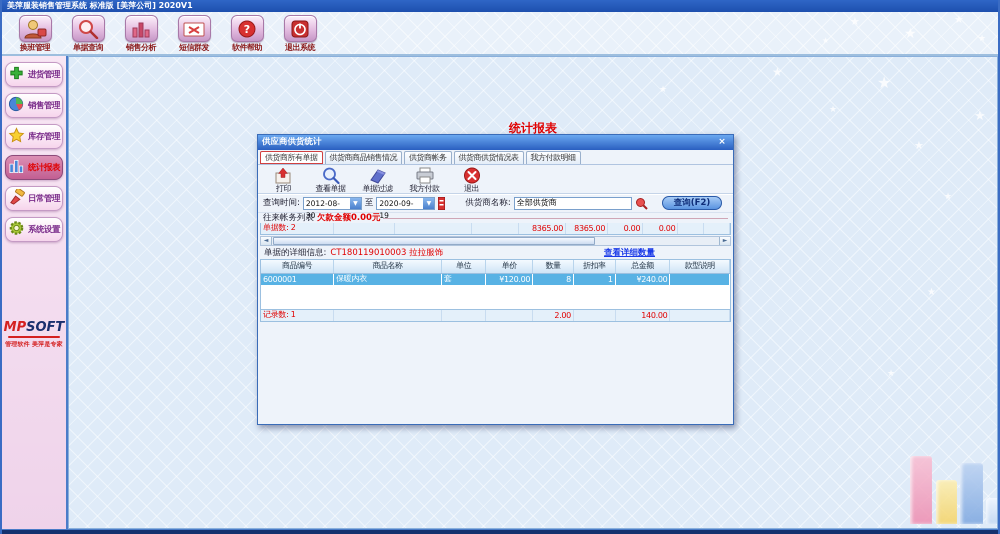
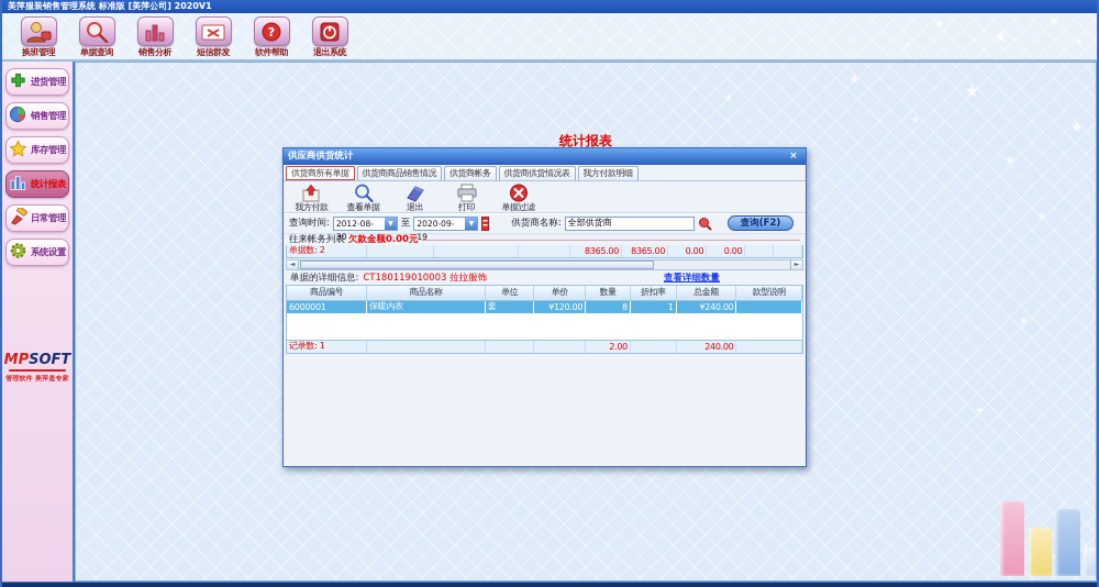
  美萍服装销售管理系统 标准版 [美萍公司] 2020V1
  换班管理
  单据查询
  销售分析
  短信群发
  ?
  软件帮助
  退出系统
  进货管理
  销售管理
  库存管理
  统计报表
  日常管理
  系统设置
  MPSOFT
  ★
  ★
  ★
  ★
  ★
  ★
  ★
  ★
  ★
  统计报表
  供应商供货统计
  ×
  供货商所有单据
  供货商商品销售情况
  供货商帐务
  供货商供货情况表
  我方付款明细
- 打印
+ 我方付款
  查看单据
- 单据过滤
+ 退出
- 我方付款
+ 打印
- 退出
+ 单据过滤
  查询时间:
  2012-08-30
  至
  2020-09-19
  供货商名称:
  全部供货商
  查询(F2)
  往来帐务列表
  欠款金额0.00元
  单据数: 2				8365.00	8365.00	0.00	0.00
  单据的详细信息:
  CT180119010003 拉拉服饰
  查看详细数量
  商品编号	商品名称	单位	单价	数量	折扣率	总金额	款型说明
  6000001	保暖内衣	套	¥120.00	8	1	¥240.00
- 记录数: 1				2.00		140.00
+ 记录数: 1				2.00		240.00
